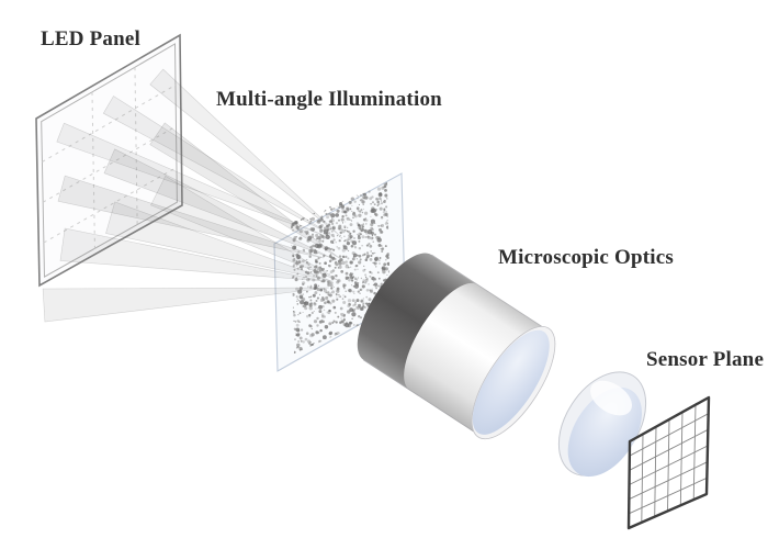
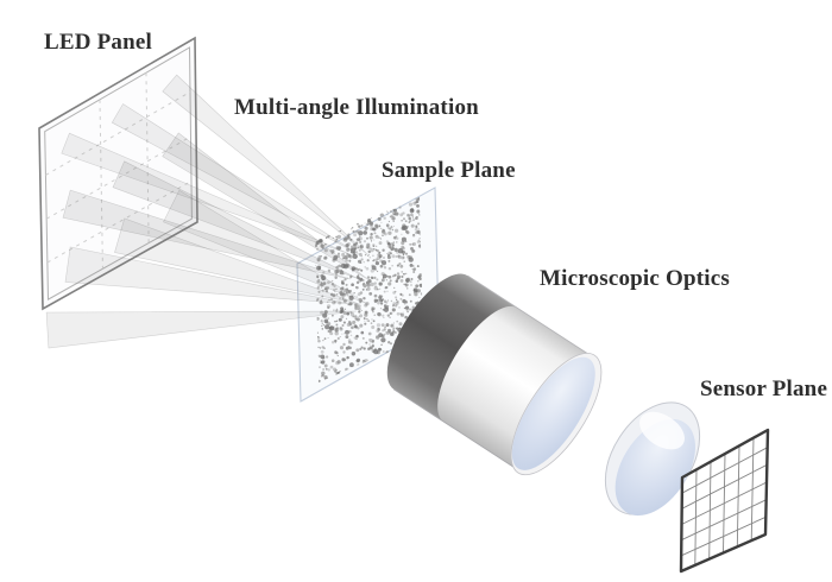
  LED Panel
  Multi-angle Illumination
+ Sample Plane
  Microscopic Optics
  Sensor Plane
